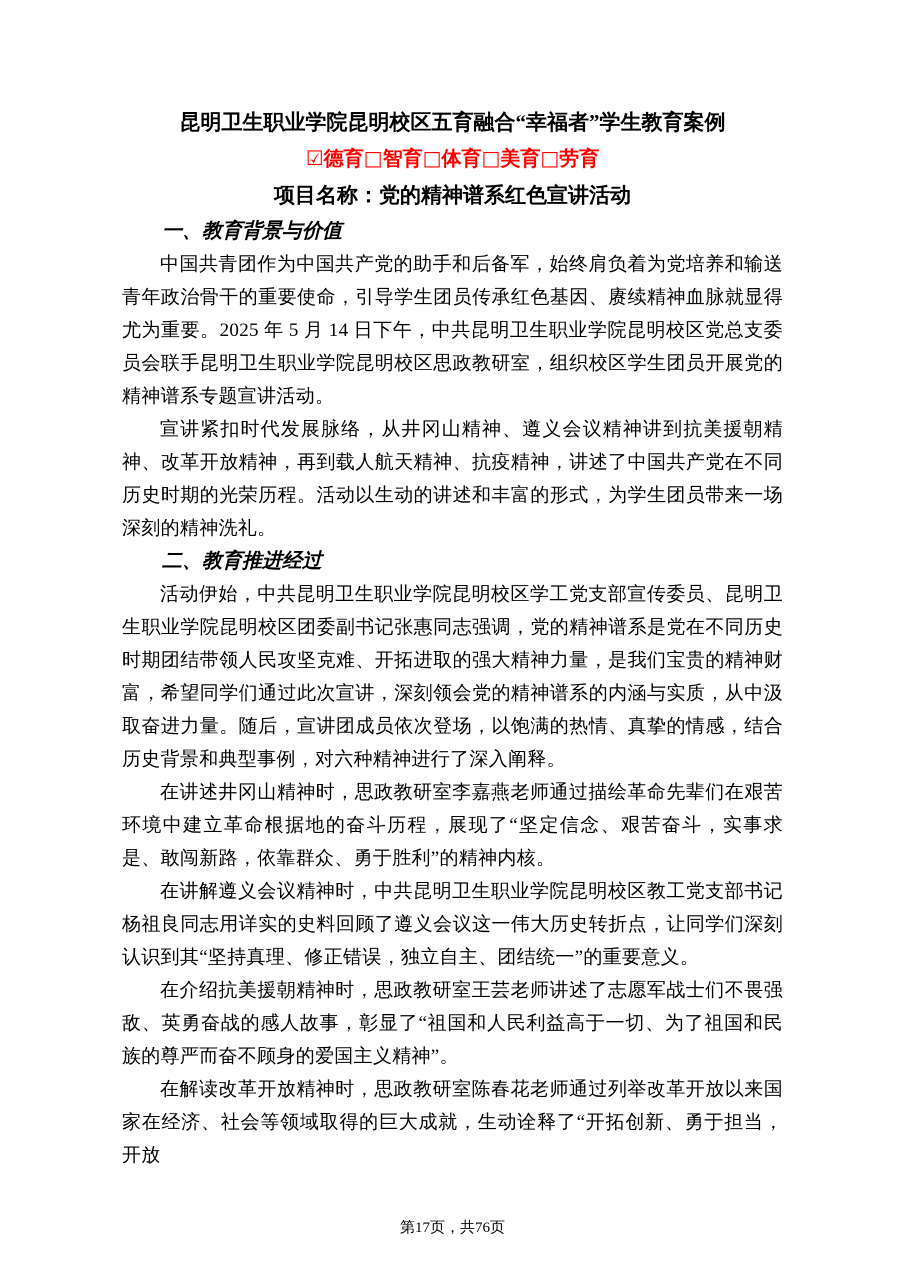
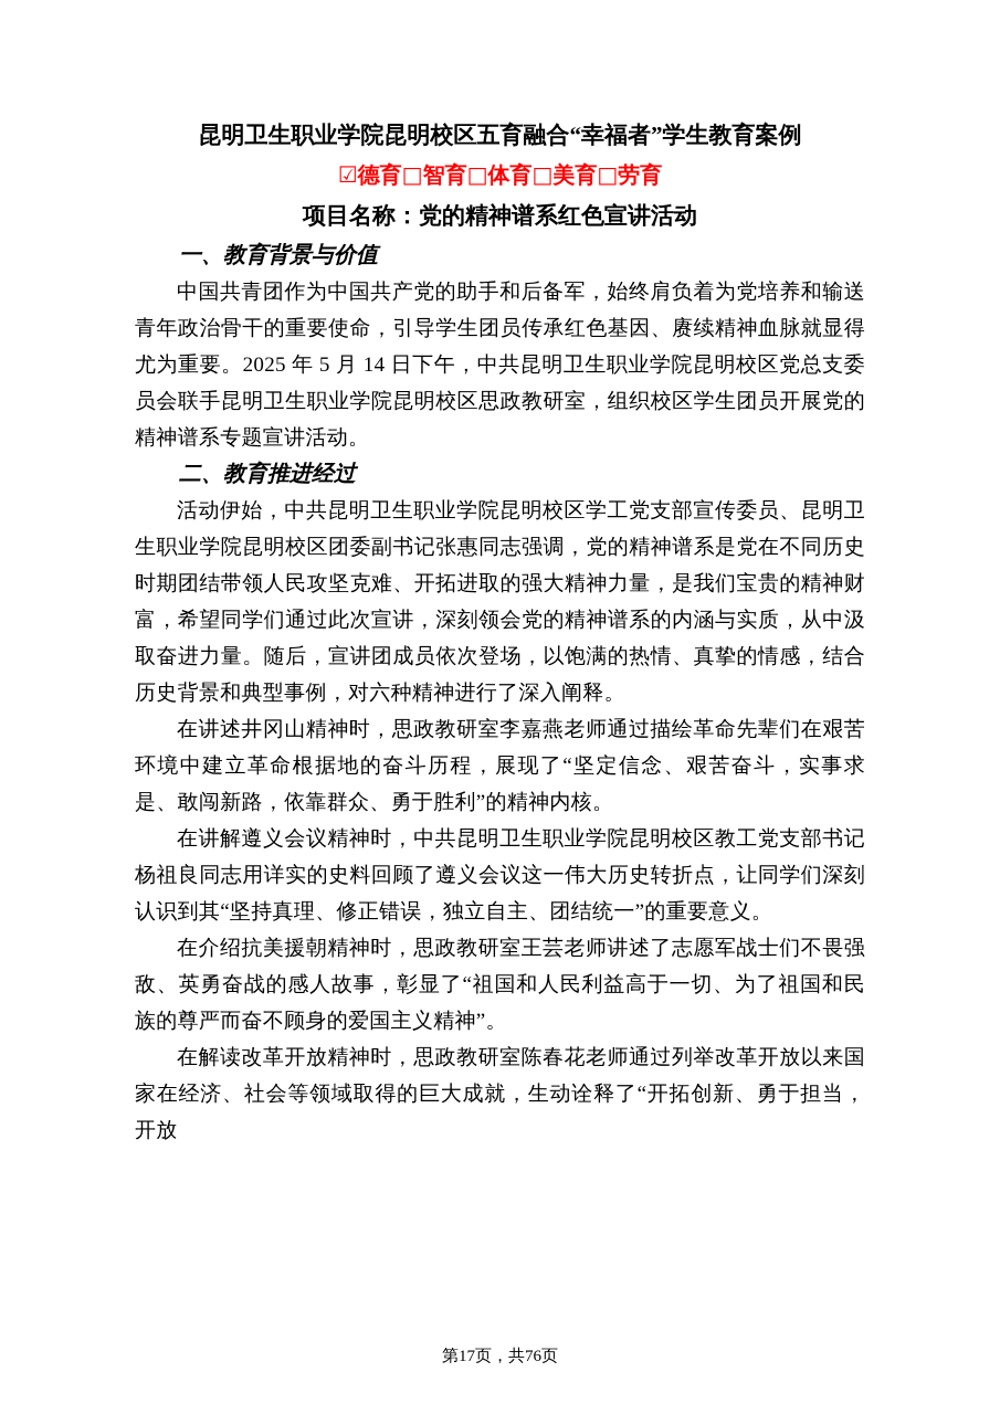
  昆明卫生职业学院昆明校区五育融合“幸福者”学生教育案例
  ☑德育□智育□体育□美育□劳育
  项目名称：党的精神谱系红色宣讲活动
  一、教育背景与价值
  中国共青团作为中国共产党的助手和后备军，始终肩负着为党培养和输送青年政治骨干的重要使命，引导学生团员传承红色基因、赓续精神血脉就显得尤为重要。2025 年 5 月 14 日下午，中共昆明卫生职业学院昆明校区党总支委员会联手昆明卫生职业学院昆明校区思政教研室，组织校区学生团员开展党的精神谱系专题宣讲活动。
- 宣讲紧扣时代发展脉络，从井冈山精神、遵义会议精神讲到抗美援朝精神、改革开放精神，再到载人航天精神、抗疫精神，讲述了中国共产党在不同历史时期的光荣历程。活动以生动的讲述和丰富的形式，为学生团员带来一场深刻的精神洗礼。
  二、教育推进经过
  活动伊始，中共昆明卫生职业学院昆明校区学工党支部宣传委员、昆明卫生职业学院昆明校区团委副书记张惠同志强调，党的精神谱系是党在不同历史时期团结带领人民攻坚克难、开拓进取的强大精神力量，是我们宝贵的精神财富，希望同学们通过此次宣讲，深刻领会党的精神谱系的内涵与实质，从中汲取奋进力量。随后，宣讲团成员依次登场，以饱满的热情、真挚的情感，结合历史背景和典型事例，对六种精神进行了深入阐释。
  在讲述井冈山精神时，思政教研室李嘉燕老师通过描绘革命先辈们在艰苦环境中建立革命根据地的奋斗历程，展现了“坚定信念、艰苦奋斗，实事求是、敢闯新路，依靠群众、勇于胜利”的精神内核。
  在讲解遵义会议精神时，中共昆明卫生职业学院昆明校区教工党支部书记杨祖良同志用详实的史料回顾了遵义会议这一伟大历史转折点，让同学们深刻认识到其“坚持真理、修正错误，独立自主、团结统一”的重要意义。
  在介绍抗美援朝精神时，思政教研室王芸老师讲述了志愿军战士们不畏强敌、英勇奋战的感人故事，彰显了“祖国和人民利益高于一切、为了祖国和民族的尊严而奋不顾身的爱国主义精神”。
  在解读改革开放精神时，思政教研室陈春花老师通过列举改革开放以来国家在经济、社会等领域取得的巨大成就，生动诠释了“开拓创新、勇于担当，开放
  第17页，共76页
